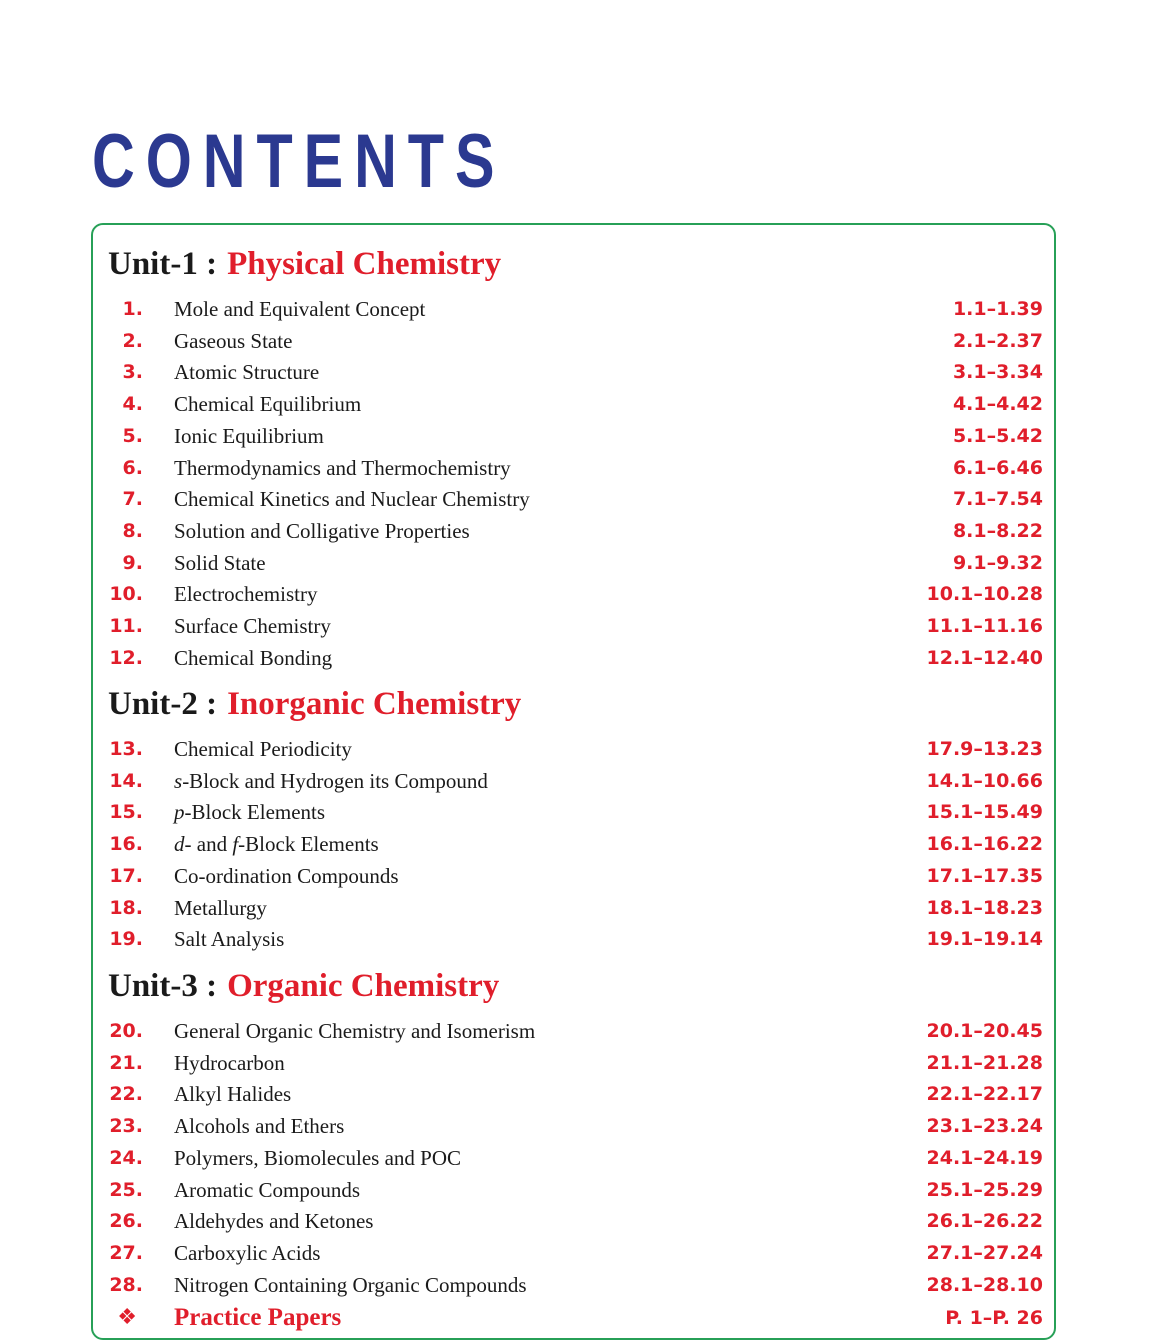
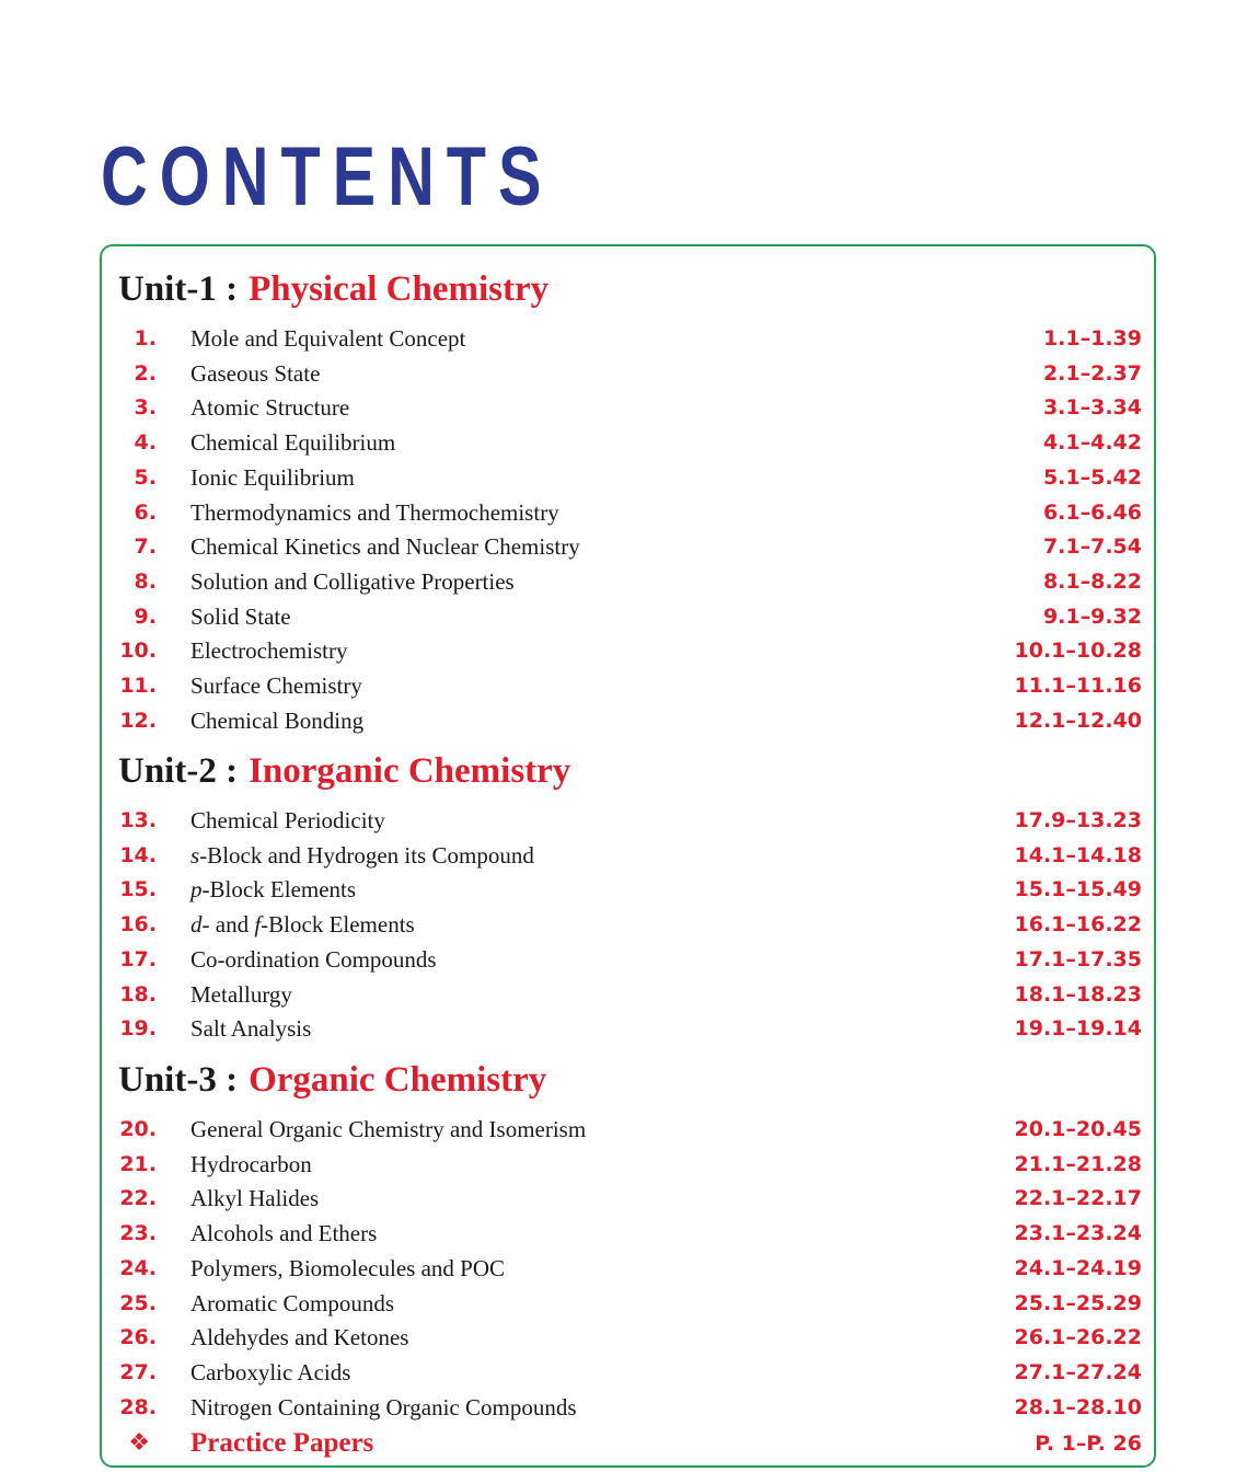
  CONTENTS
  Unit-1 : Physical Chemistry
  1.
  Mole and Equivalent Concept
  1.1–1.39
  2.
  Gaseous State
  2.1–2.37
  3.
  Atomic Structure
  3.1–3.34
  4.
  Chemical Equilibrium
  4.1–4.42
  5.
  Ionic Equilibrium
  5.1–5.42
  6.
  Thermodynamics and Thermochemistry
  6.1–6.46
  7.
  Chemical Kinetics and Nuclear Chemistry
  7.1–7.54
  8.
  Solution and Colligative Properties
  8.1–8.22
  9.
  Solid State
  9.1–9.32
  10.
  Electrochemistry
  10.1–10.28
  11.
  Surface Chemistry
  11.1–11.16
  12.
  Chemical Bonding
  12.1–12.40
  Unit-2 : Inorganic Chemistry
  13.
  Chemical Periodicity
  17.9–13.23
  14.
  s-Block and Hydrogen its Compound
- 14.1–10.66
+ 14.1–14.18
  15.
  p-Block Elements
  15.1–15.49
  16.
  d- and f-Block Elements
  16.1–16.22
  17.
  Co-ordination Compounds
  17.1–17.35
  18.
  Metallurgy
  18.1–18.23
  19.
  Salt Analysis
  19.1–19.14
  Unit-3 : Organic Chemistry
  20.
  General Organic Chemistry and Isomerism
  20.1–20.45
  21.
  Hydrocarbon
  21.1–21.28
  22.
  Alkyl Halides
  22.1–22.17
  23.
  Alcohols and Ethers
  23.1–23.24
  24.
  Polymers, Biomolecules and POC
  24.1–24.19
  25.
  Aromatic Compounds
  25.1–25.29
  26.
  Aldehydes and Ketones
  26.1–26.22
  27.
  Carboxylic Acids
  27.1–27.24
  28.
  Nitrogen Containing Organic Compounds
  28.1–28.10
  ❖
  Practice Papers
  P. 1–P. 26
